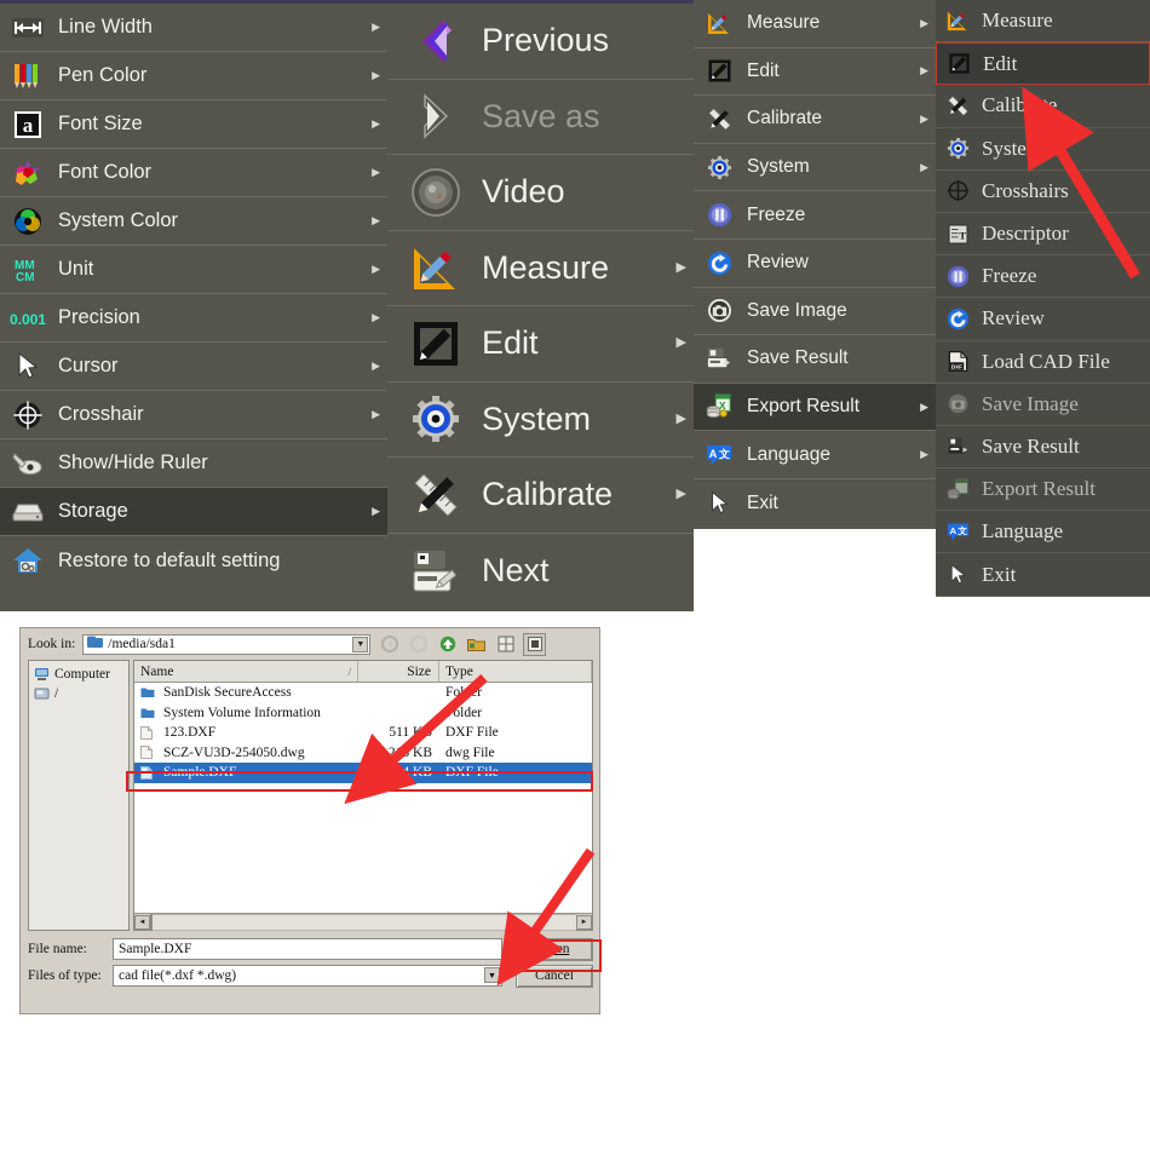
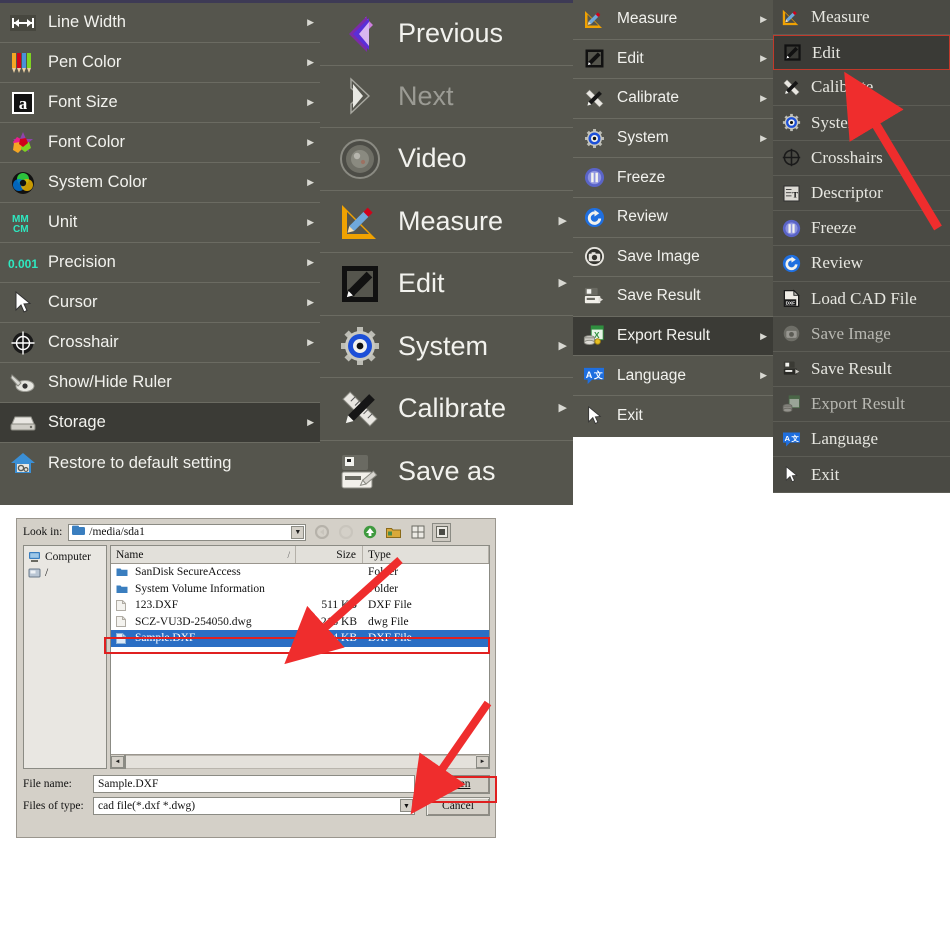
  Line Width
  ▶
  Pen Color
  ▶
  a
  Font Size
  ▶
  Font Color
  ▶
  System Color
  ▶
  MM
  CM
  Unit
  ▶
  0.001
  Precision
  ▶
  Cursor
  ▶
  Crosshair
  ▶
  Show/Hide Ruler
  Storage
  ▶
  Restore to default setting
  Previous
- Save as
+ Next
  Video
  Measure
  ▶
  Edit
  ▶
  System
  ▶
  Calibrate
  ▶
- Next
+ Save as
  Measure
  ▶
  Edit
  ▶
  Calibrate
  ▶
  System
  ▶
  Freeze
  Review
  Save Image
  Save Result
  X
  Export Result
  ▶
  A
  文
  Language
  ▶
  Exit
  Measure
  Edit
  Calibrate
  System
  Crosshairs
  T
  Descriptor
  Freeze
  Review
  Load CAD File
  Save Image
  Save Result
  Export Result
  A
  文
  Language
  Exit
  Look in:
  /media/sda1
  ▼
  Computer
  /
  Name
  /
  Size
  Type
  SanDisk SecureAccess
  System Volume Information
  older
  123.DXF
  DXF File
  SCZ-VU3D-254050.dwg
  dwg File
  Sample.DXF
  204 KB
  DXF File
  File name:
  Sample.DXF
  Open
  Files of type:
  cad file(*.dxf *.dwg)
  ▼
  Cancel
